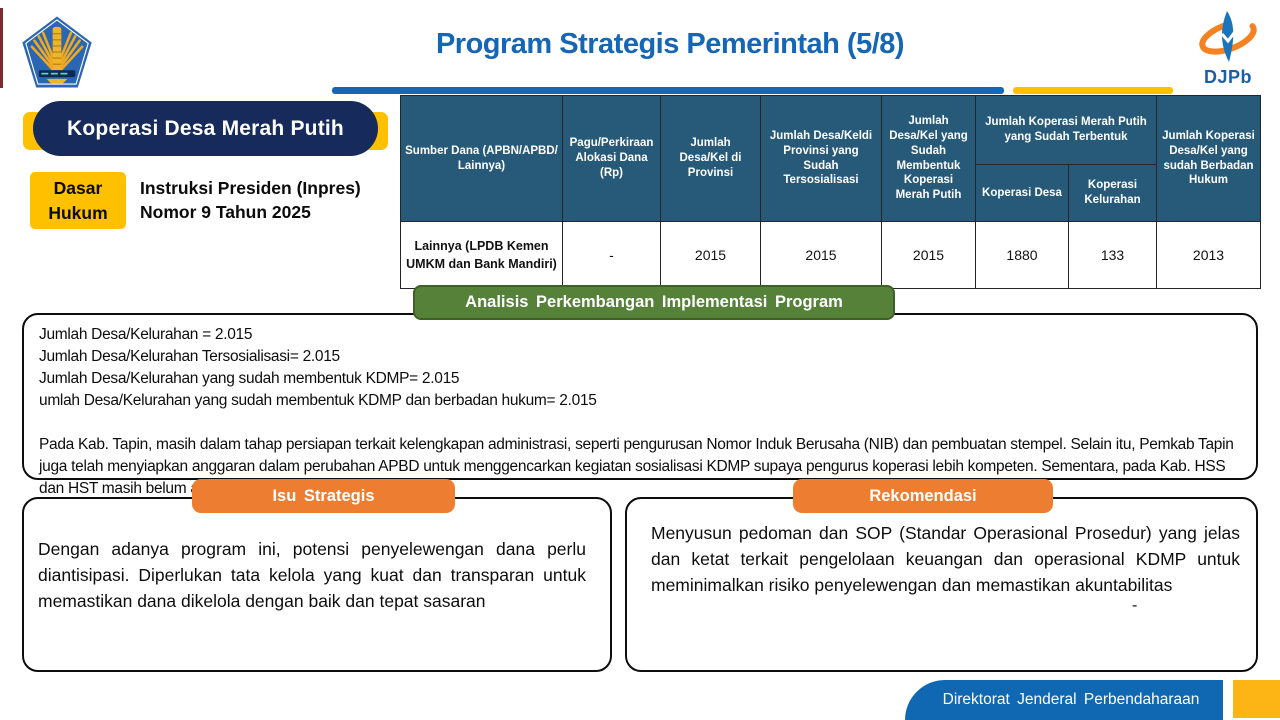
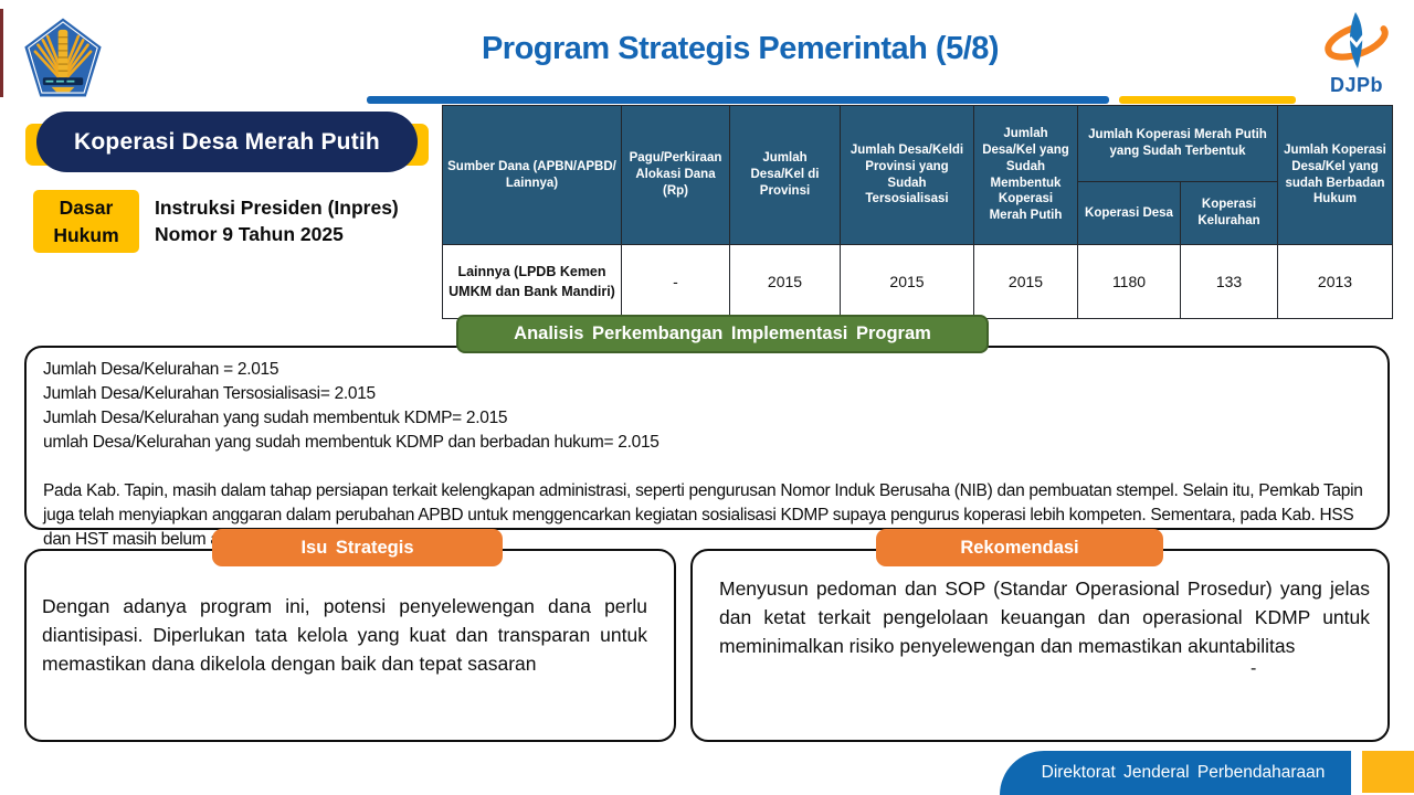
  Program Strategis Pemerintah (5/8)
  DJPb
  Koperasi Desa Merah Putih
  Dasar Hukum
  Instruksi Presiden (Inpres) Nomor 9 Tahun 2025
  Sumber Dana (APBN/APBD/ Lainnya)	Pagu/Perkiraan Alokasi Dana (Rp)	Jumlah Desa/Kel di Provinsi	Jumlah Desa/Keldi Provinsi yang Sudah Tersosialisasi	Jumlah Desa/Kel yang Sudah Membentuk Koperasi Merah Putih	Jumlah Koperasi Merah Putih yang Sudah Terbentuk	Jumlah Koperasi Desa/Kel yang sudah Berbadan Hukum
  Koperasi Desa	Koperasi Kelurahan
- Lainnya (LPDB Kemen UMKM dan Bank Mandiri)	-	2015	2015	2015	1880	133	2013
+ Lainnya (LPDB Kemen UMKM dan Bank Mandiri)	-	2015	2015	2015	1180	133	2013
  Analisis Perkembangan Implementasi Program
  Jumlah Desa/Kelurahan = 2.015
  Jumlah Desa/Kelurahan Tersosialisasi= 2.015
  Jumlah Desa/Kelurahan yang sudah membentuk KDMP= 2.015
  umlah Desa/Kelurahan yang sudah membentuk KDMP dan berbadan hukum= 2.015
  Pada Kab. Tapin, masih dalam tahap persiapan terkait kelengkapan administrasi, seperti pengurusan Nomor Induk Berusaha (NIB) dan pembuatan stempel. Selain itu, Pemkab Tapin juga telah menyiapkan anggaran dalam perubahan APBD untuk menggencarkan kegiatan sosialisasi KDMP supaya pengurus koperasi lebih kompeten. Sementara, pada Kab. HSS dan HST masih belum
  Isu Strategis
  Dengan adanya program ini, potensi penyelewengan dana perlu diantisipasi. Diperlukan tata kelola yang kuat dan transparan untuk memastikan dana dikelola dengan baik dan tepat sasaran
  Rekomendasi
  Menyusun pedoman dan SOP (Standar Operasional Prosedur) yang jelas dan ketat terkait pengelolaan keuangan dan operasional KDMP untuk meminimalkan risiko penyelewengan dan memastikan akuntabilitas
  -
  Direktorat Jenderal Perbendaharaan
